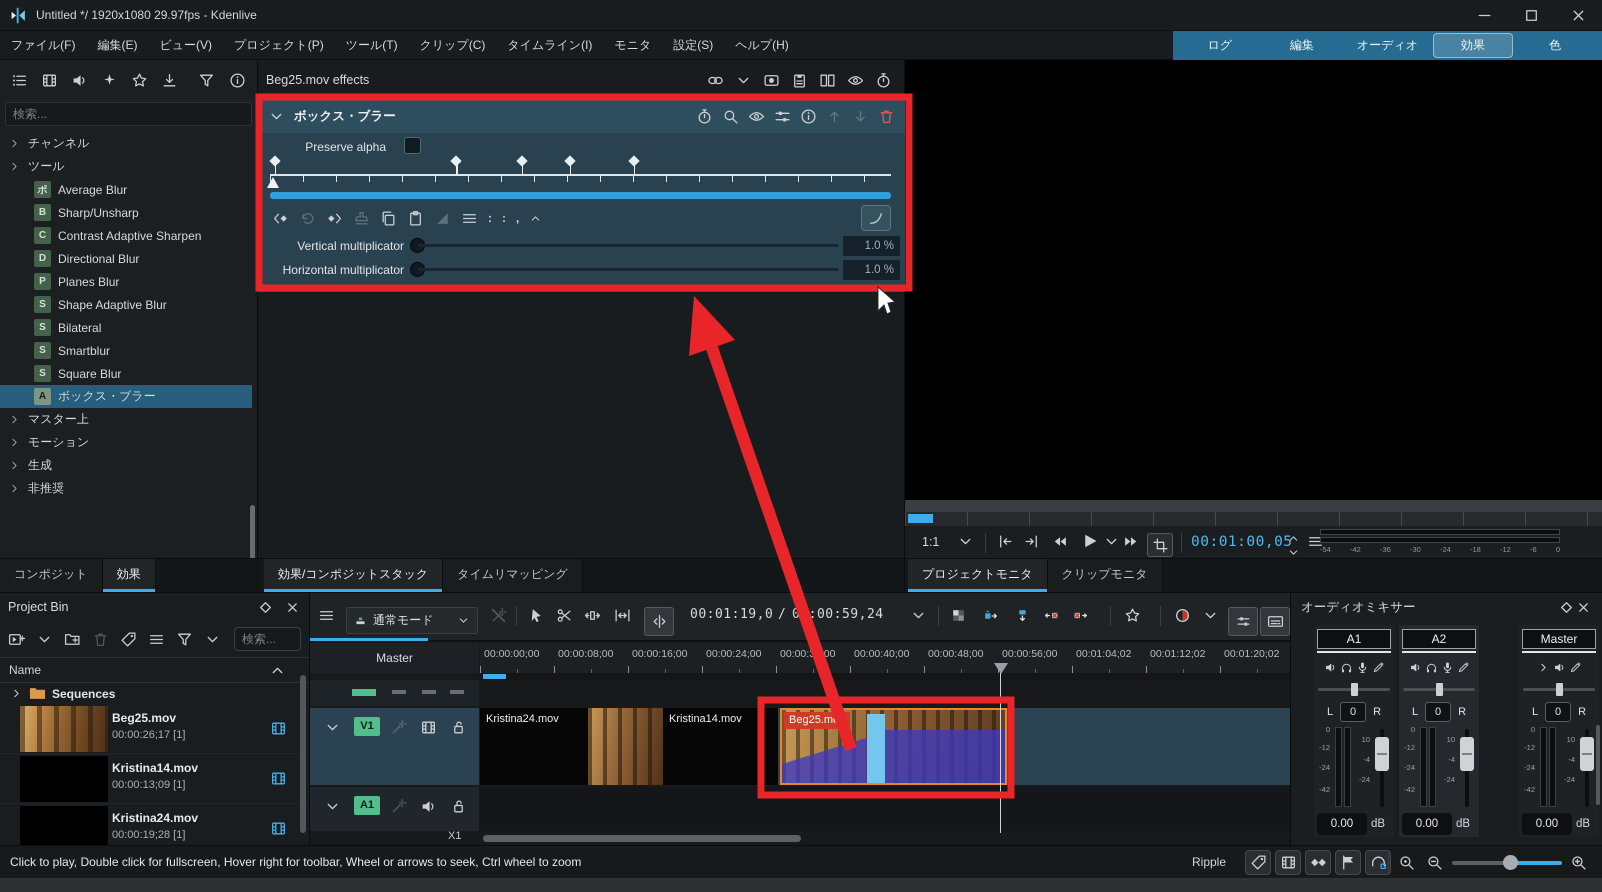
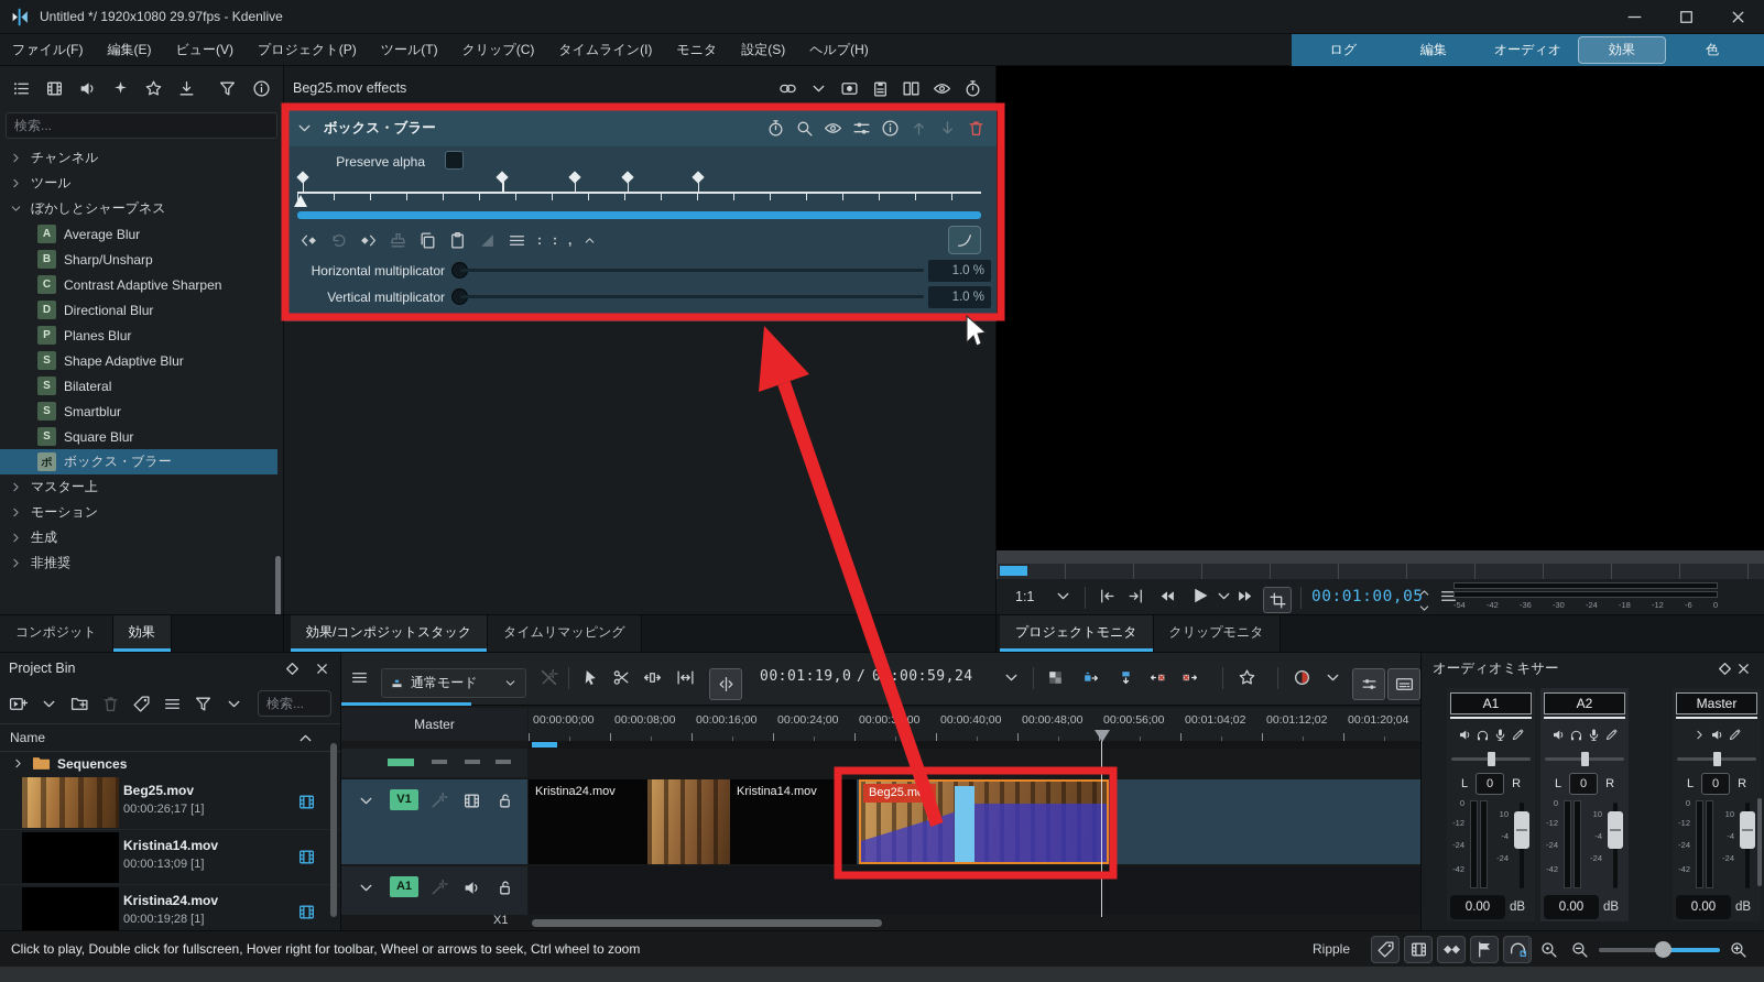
  Untitled */ 1920x1080 29.97fps - Kdenlive
  ファイル(F)
  編集(E)
  ビュー(V)
  プロジェクト(P)
  ツール(T)
  クリップ(C)
  タイムライン(I)
  モニタ
  設定(S)
  ヘルプ(H)
  ログ
  編集
  オーディオ
  効果
  色
  検索...
  チャンネル
  ツール
+ ぼかしとシャープネス
- ポ
+ A
  Average Blur
  B
  Sharp/Unsharp
  C
  Contrast Adaptive Sharpen
  D
  Directional Blur
  P
  Planes Blur
  S
  Shape Adaptive Blur
  S
  Bilateral
  S
  Smartblur
  S
  Square Blur
- A
+ ポ
  ボックス・ブラー
  マスター上
  モーション
  生成
  非推奨
  コンポジット
  効果
  Beg25.mov effects
  ボックス・ブラー
  Preserve alpha
  :
  :
  ,
- Vertical multiplicator
+ Horizontal multiplicator
  1.0 %
- Horizontal multiplicator
+ Vertical multiplicator
  1.0 %
  効果/コンポジットスタック
  タイムリマッピング
  1:1
  00:01:00,05
  -54
  -42
  -36
  -30
  -24
  -18
  -12
  -6
  0
  プロジェクトモニタ
  クリップモニタ
  Project Bin
  検索...
  Name
  Sequences
  Beg25.mov
  00:00:26;17 [1]
  Kristina14.mov
  00:00:13;09 [1]
  Kristina24.mov
  00:00:19;28 [1]
  通常モード
  00:01:19,0
  /
  0:00:59,24
  Master
  00:00:00;00
  00:00:08;00
  00:00:16;00
  00:00:24;00
  00:00:00
  00:00:40;00
  00:00:48;00
  00:00:56;00
  00:01:04;02
  00:01:12;02
- 00:01:20;02
+ 00:01:20;04
  V1
  Kristina24.mov
  Kristina14.mov
  Beg25.m
  A1
  X1
  オーディオミキサー
  A1
  L
  0
  R
  0
  -12
  -24
  -42
  10
  -4
  -24
  0.00
  dB
  A2
  L
  0
  R
  0
  -12
  -24
  -42
  10
  -4
  -24
  0.00
  dB
  Master
  L
  0
  R
  0
  -12
  -24
  -42
  10
  -4
  -24
  0.00
  dB
  Click to play, Double click for fullscreen, Hover right for toolbar, Wheel or arrows to seek, Ctrl wheel to zoom
  Ripple
